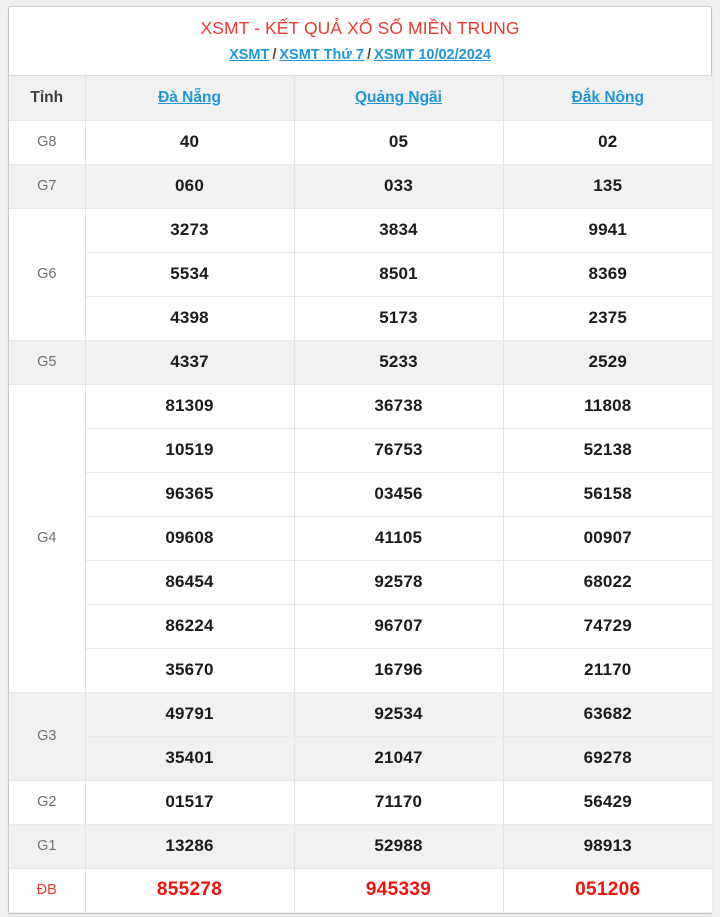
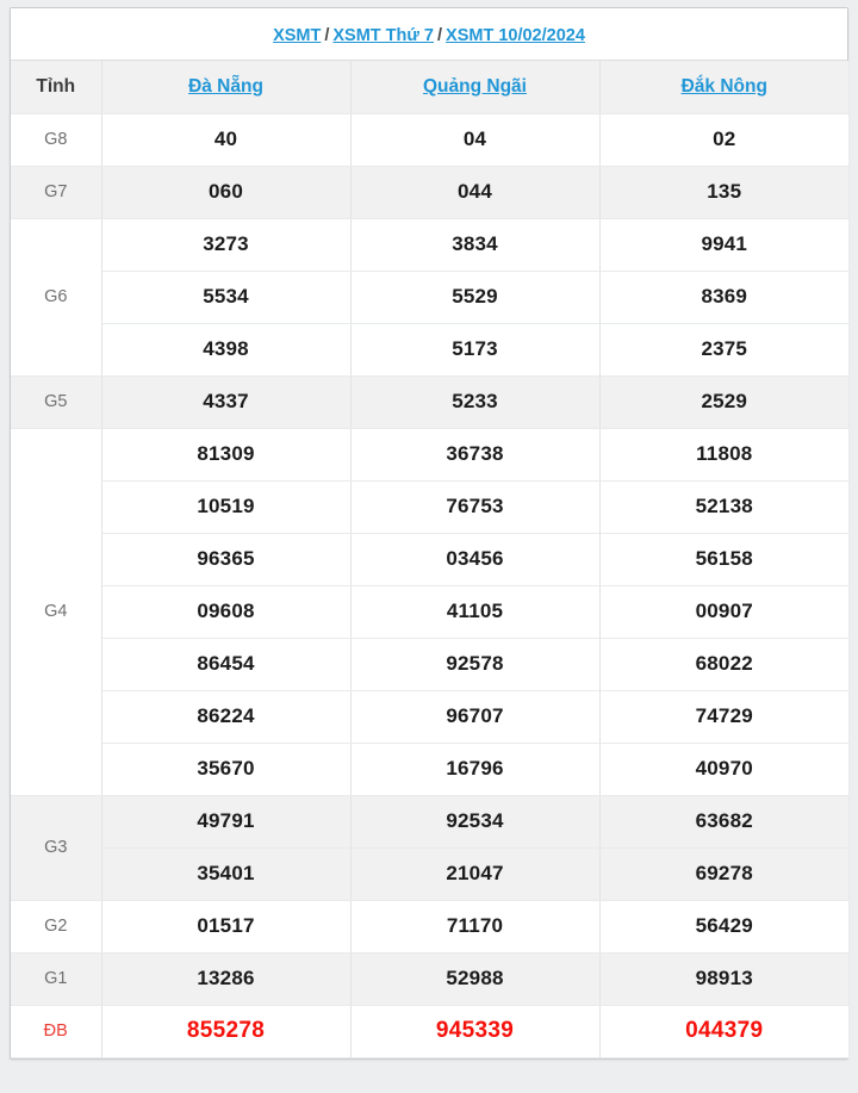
- XSMT - KẾT QUẢ XỔ SỐ MIỀN TRUNG
  XSMT / XSMT Thứ 7 / XSMT 10/02/2024
  Tỉnh	Đà Nẵng	Quảng Ngãi	Đắk Nông
- G8	40	05	02
+ G8	40	04	02
- G7	060	033	135
+ G7	060	044	135
  G6	3273	3834	9941
- 5534	8501	8369
+ 5534	5529	8369
  4398	5173	2375
  G5	4337	5233	2529
  G4	81309	36738	11808
  10519	76753	52138
  96365	03456	56158
  09608	41105	00907
  86454	92578	68022
  86224	96707	74729
- 35670	16796	21170
+ 35670	16796	40970
  G3	49791	92534	63682
  35401	21047	69278
  G2	01517	71170	56429
  G1	13286	52988	98913
- ĐB	855278	945339	051206
+ ĐB	855278	945339	044379
